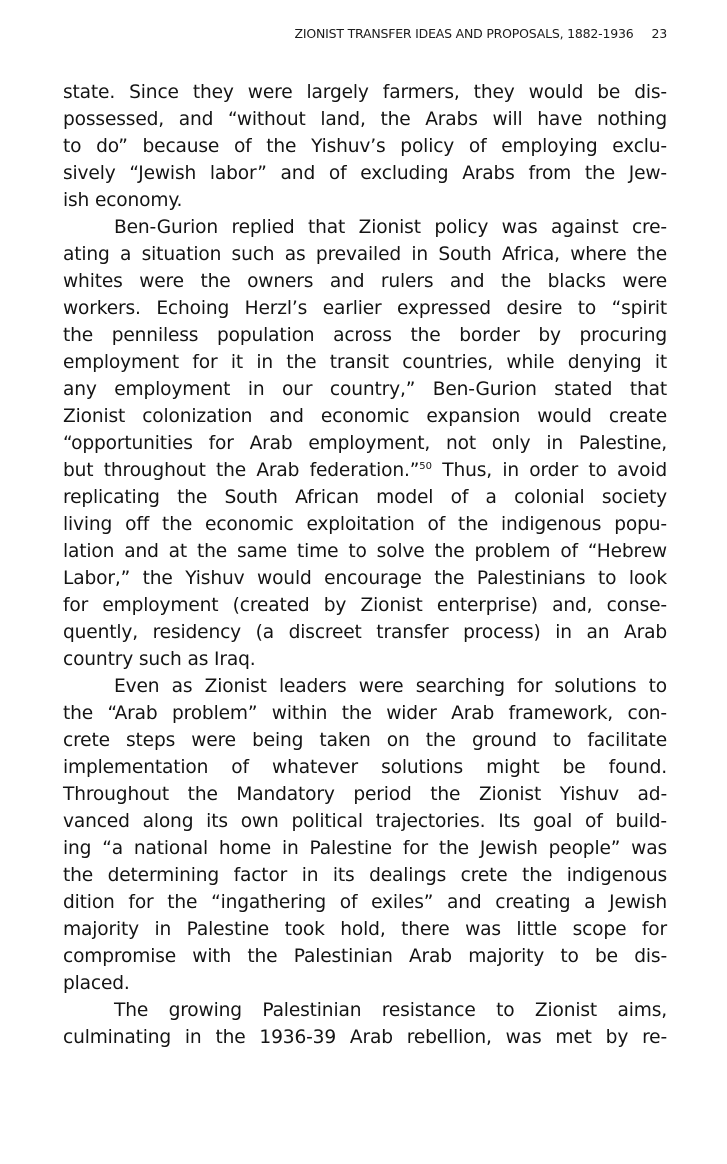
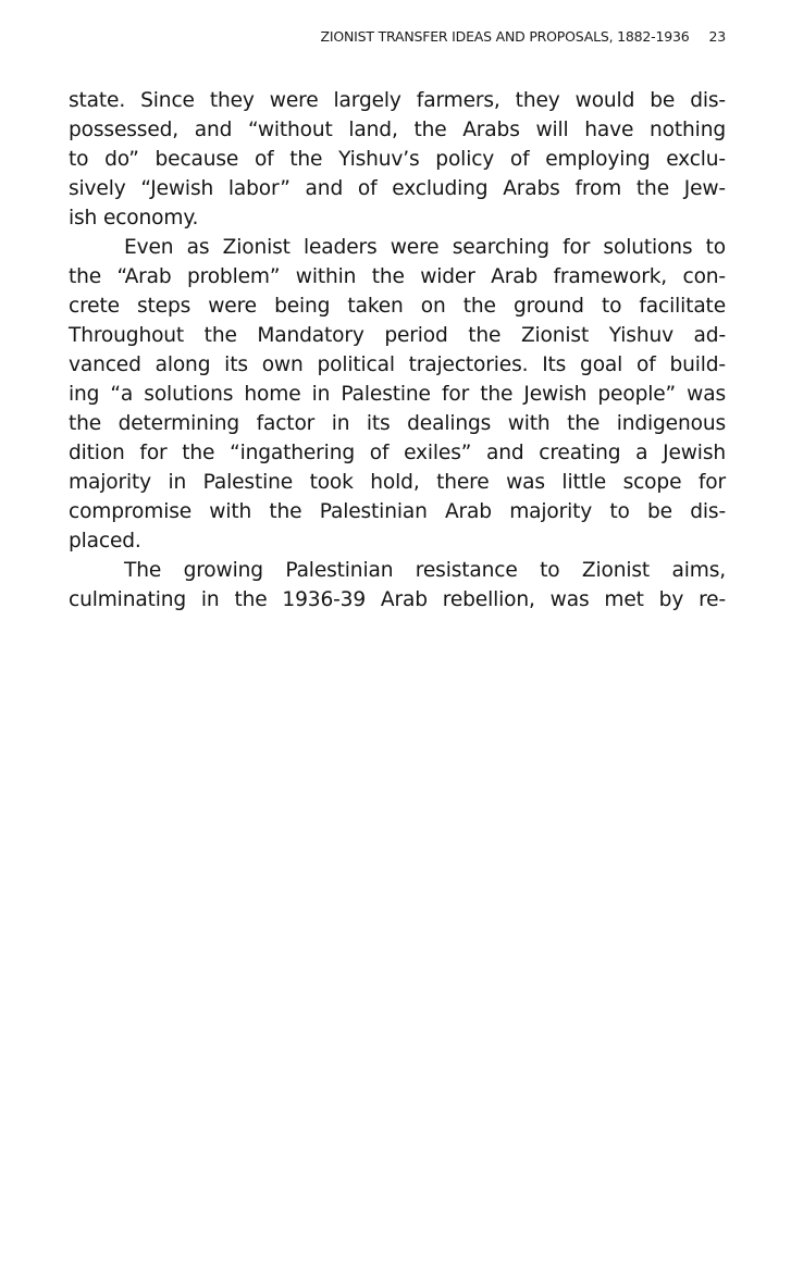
  ZIONIST TRANSFER IDEAS AND PROPOSALS, 1882-1936 23
  state. Since they were largely farmers, they would be dis-
  possessed, and “without land, the Arabs will have nothing
  to do” because of the Yishuv’s policy of employing exclu-
  sively “Jewish labor” and of excluding Arabs from the Jew-
  ish economy.
- Ben-Gurion replied that Zionist policy was against cre-
- ating a situation such as prevailed in South Africa, where the
- whites were the owners and rulers and the blacks were
- workers. Echoing Herzl’s earlier expressed desire to “spirit
- the penniless population across the border by procuring
- employment for it in the transit countries, while denying it
- any employment in our country,” Ben-Gurion stated that
- Zionist colonization and economic expansion would create
- “opportunities for Arab employment, not only in Palestine,
- but throughout the Arab federation.”50 Thus, in order to avoid
- replicating the South African model of a colonial society
- living off the economic exploitation of the indigenous popu-
- lation and at the same time to solve the problem of “Hebrew
- Labor,” the Yishuv would encourage the Palestinians to look
- for employment (created by Zionist enterprise) and, conse-
- quently, residency (a discreet transfer process) in an Arab
- country such as Iraq.
  Even as Zionist leaders were searching for solutions to
  the “Arab problem” within the wider Arab framework, con-
  crete steps were being taken on the ground to facilitate
- implementation of whatever solutions might be found.
  Throughout the Mandatory period the Zionist Yishuv ad-
  vanced along its own political trajectories. Its goal of build-
- ing “a national home in Palestine for the Jewish people” was
+ ing “a solutions home in Palestine for the Jewish people” was
- the determining factor in its dealings crete the indigenous
+ the determining factor in its dealings with the indigenous
  dition for the “ingathering of exiles” and creating a Jewish
  majority in Palestine took hold, there was little scope for
  compromise with the Palestinian Arab majority to be dis-
  placed.
  The growing Palestinian resistance to Zionist aims,
  culminating in the 1936-39 Arab rebellion, was met by re-
